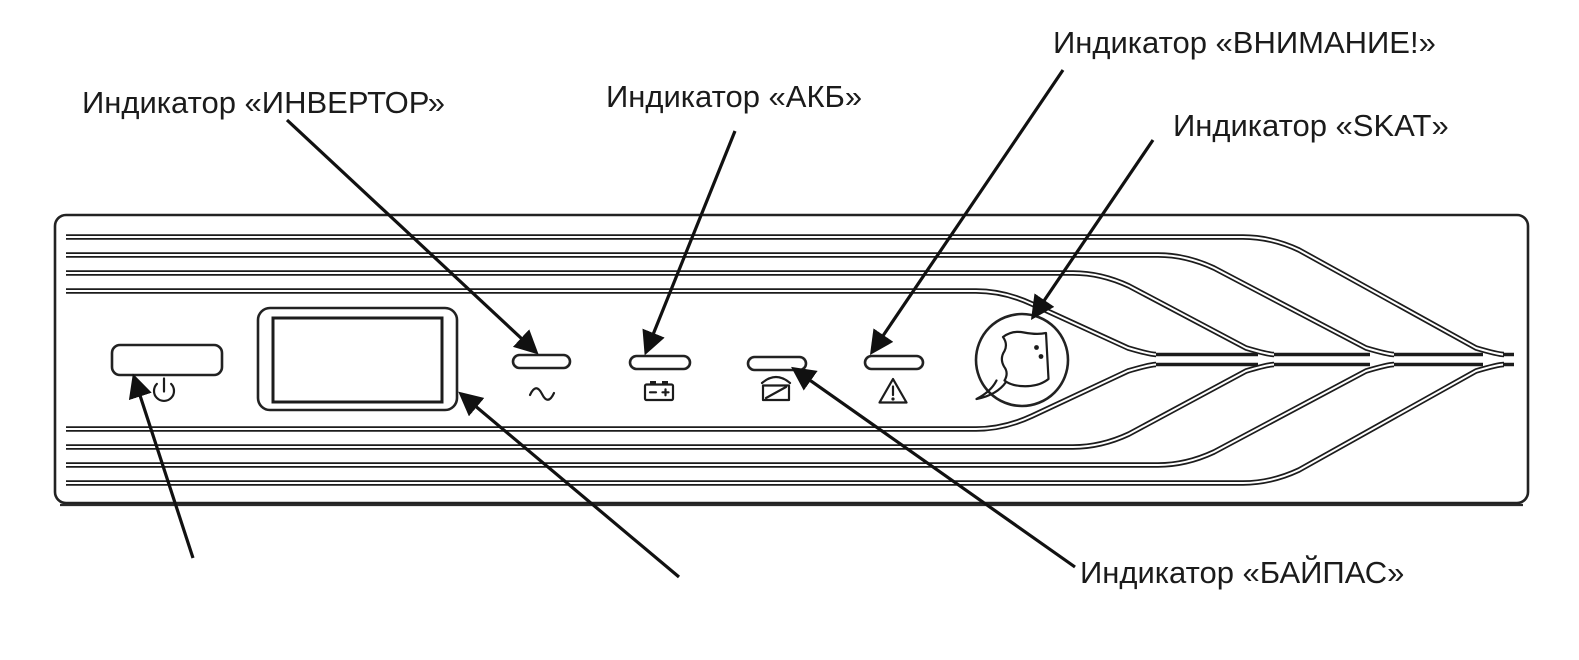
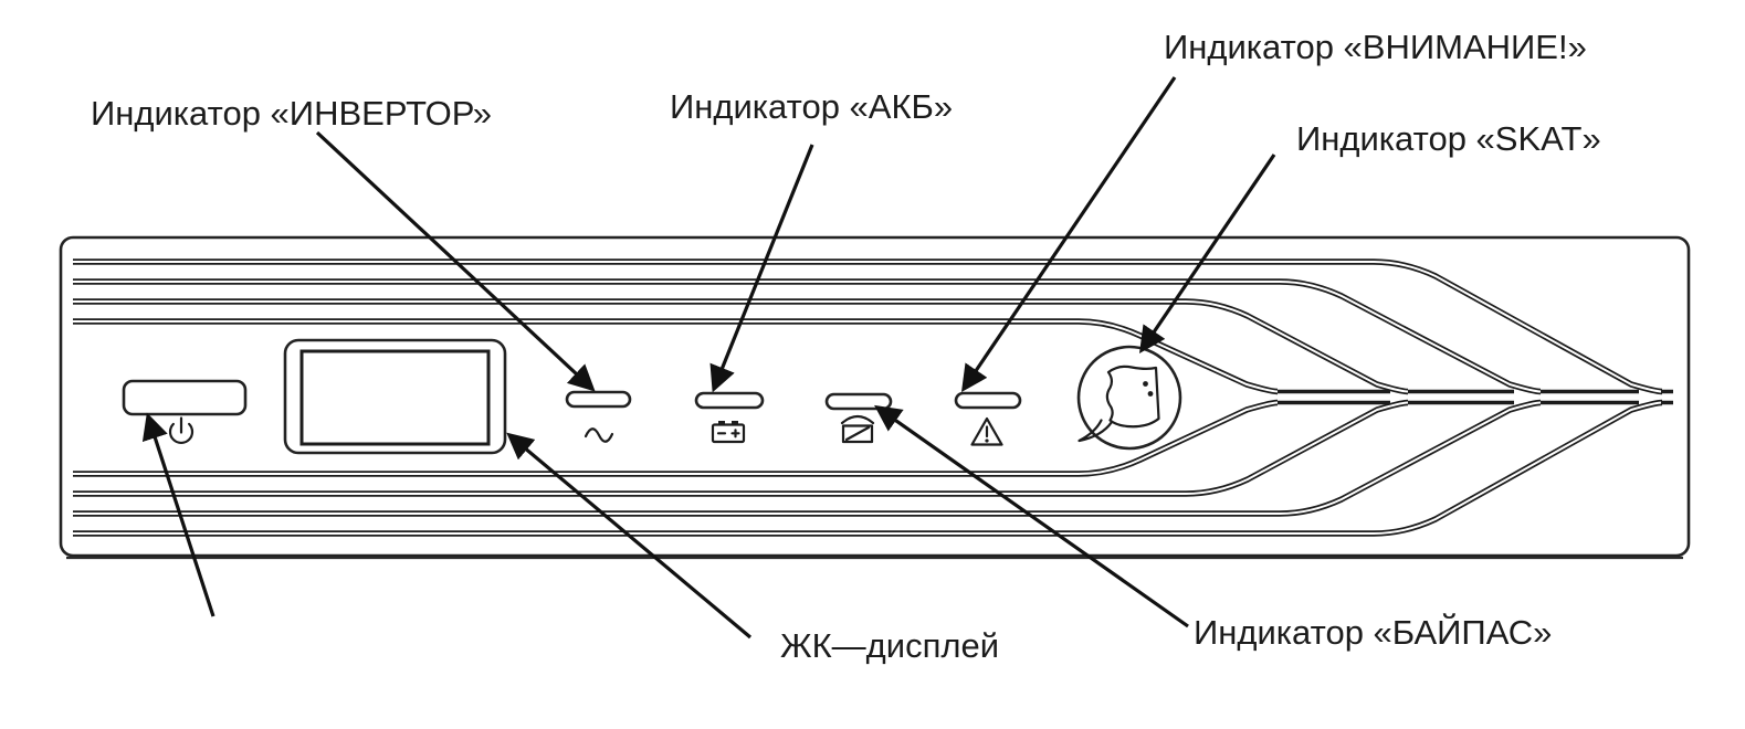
  Индикатор «ИНВЕРТОР»
  Индикатор «АКБ»
  Индикатор «ВНИМАНИЕ!»
  Индикатор «SKAT»
+ ЖК—дисплей
  Индикатор «БАЙПАС»
